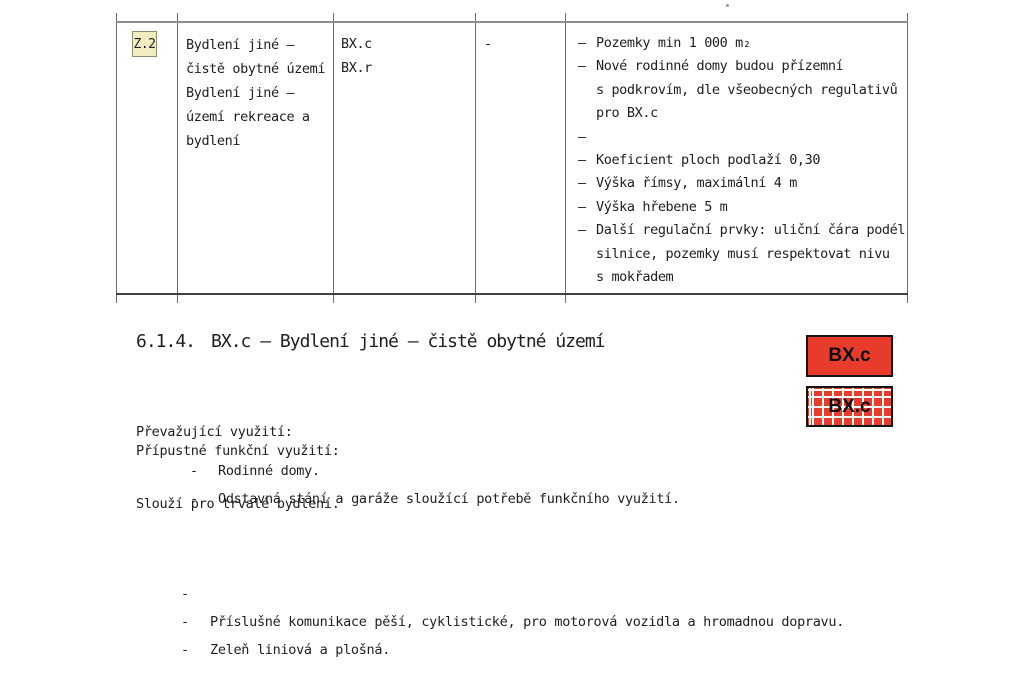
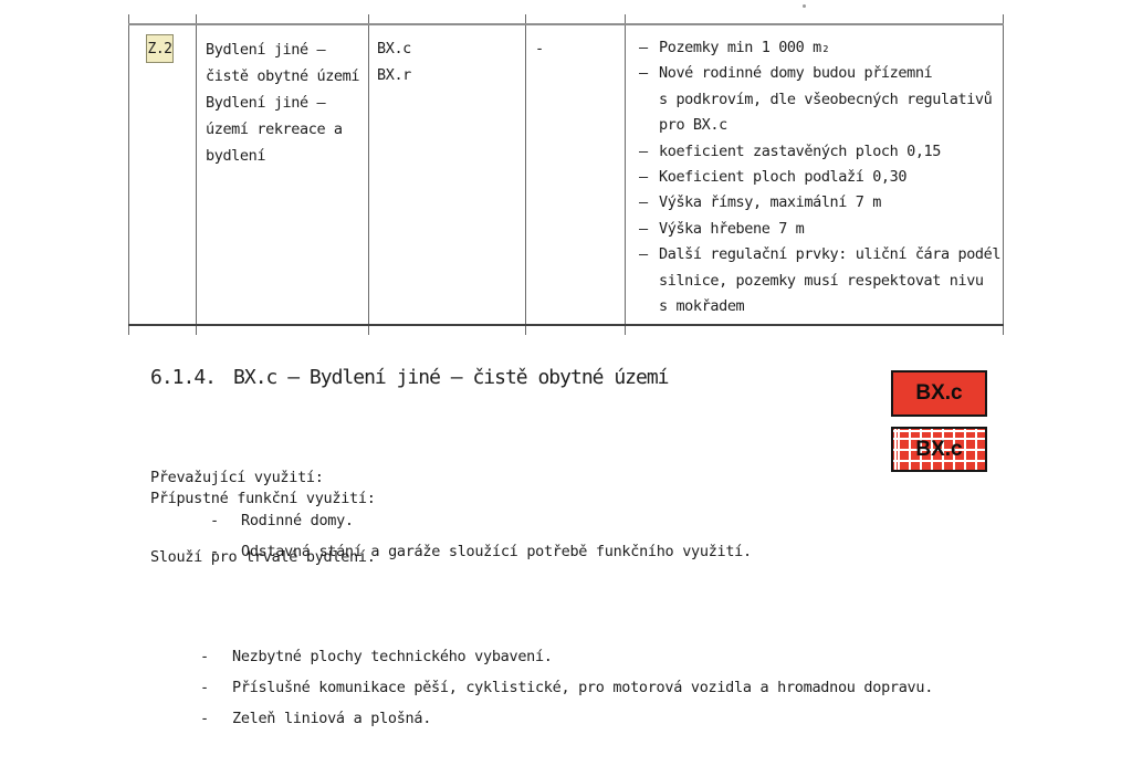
  Z.2
  Bydlení jiné –
  čistě obytné území
  Bydlení jiné –
  území rekreace a
  bydlení
  BX.c
  BX.r
  -
  –
  Pozemky min 1 000 m₂
  –
  Nové rodinné domy budou přízemní
  s podkrovím, dle všeobecných regulativů
  pro BX.c
  –
+ koeficient zastavěných ploch 0,15
  –
  Koeficient ploch podlaží 0,30
  –
- Výška římsy, maximální 4 m
+ Výška římsy, maximální 7 m
  –
- Výška hřebene 5 m
+ Výška hřebene 7 m
  –
  Další regulační prvky: uliční čára podél
  silnice, pozemky musí respektovat nivu
  s mokřadem
  6.1.4.
  BX.c – Bydlení jiné – čistě obytné území
  BX.c
  BX.c
  Převažující využití:
  Slouží pro trvalé bydlení.
  Přípustné funkční využití:
  -
  Rodinné domy.
  -
  Odstavná stání a garáže sloužící potřebě funkčního využití.
  -
+ Nezbytné plochy technického vybavení.
  -
  Příslušné komunikace pěší, cyklistické, pro motorová vozidla a hromadnou dopravu.
  -
  Zeleň liniová a plošná.
